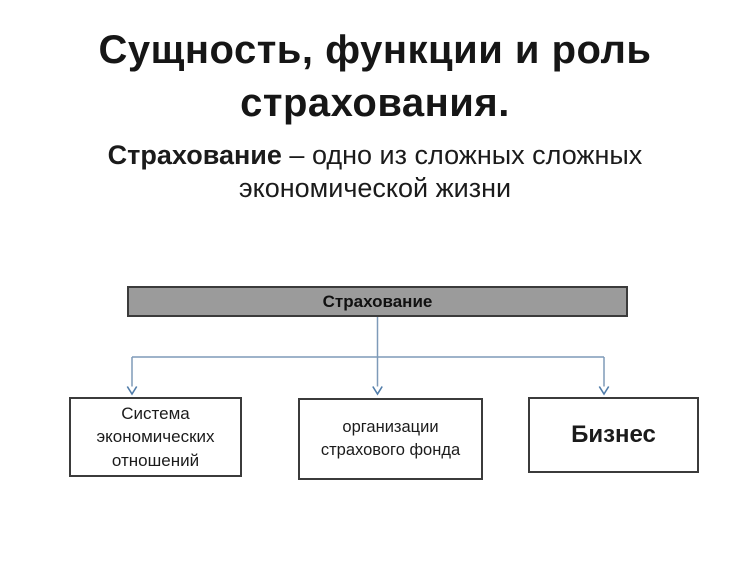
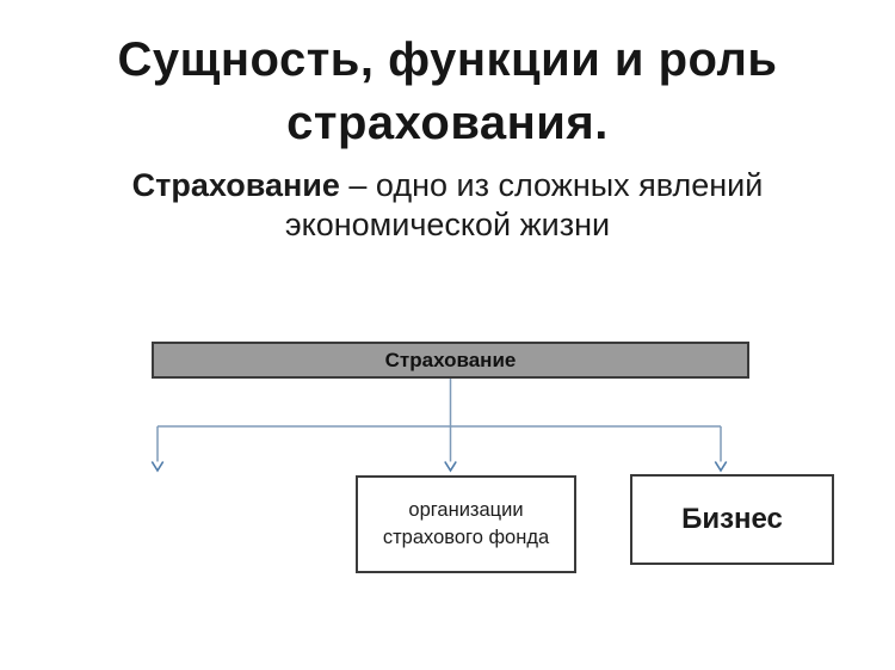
  Сущность, функции и роль
  страхования.
- Страхование – одно из сложных сложных
+ Страхование – одно из сложных явлений
  экономической жизни
  Страхование
- Система
- экономических
- отношений
  организации
  страхового фонда
  Бизнес
